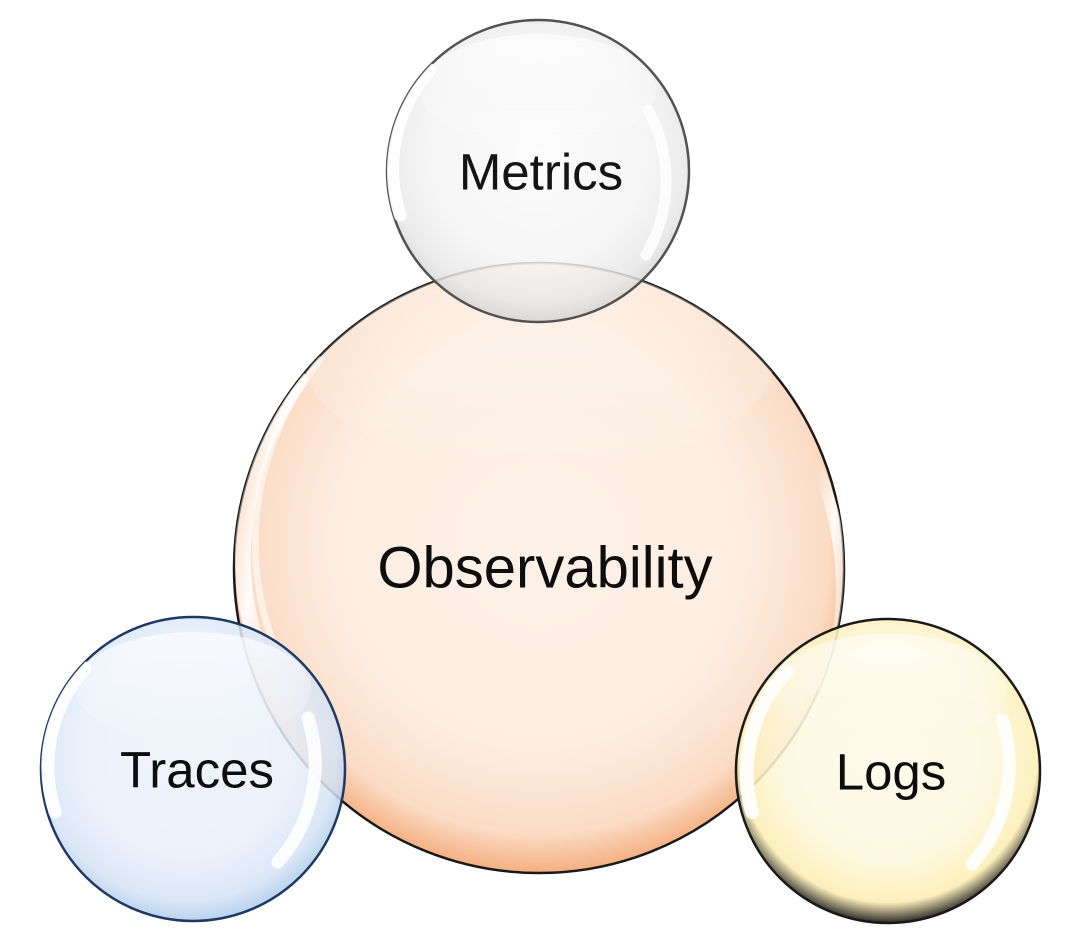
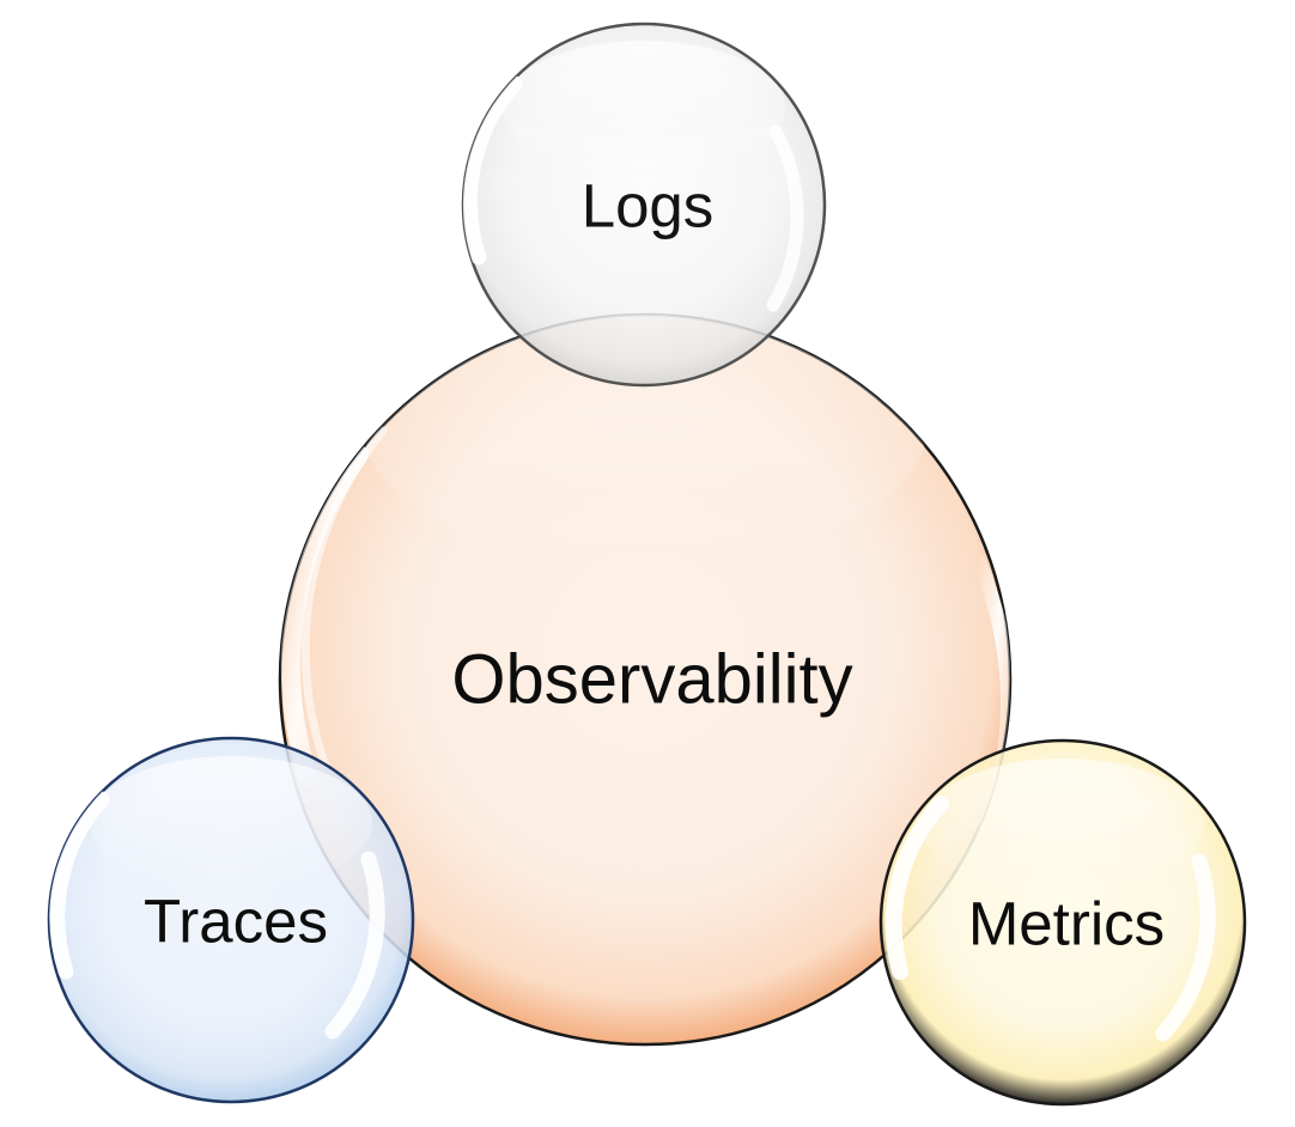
  Observability
- Metrics
+ Logs
  Traces
- Logs
+ Metrics
